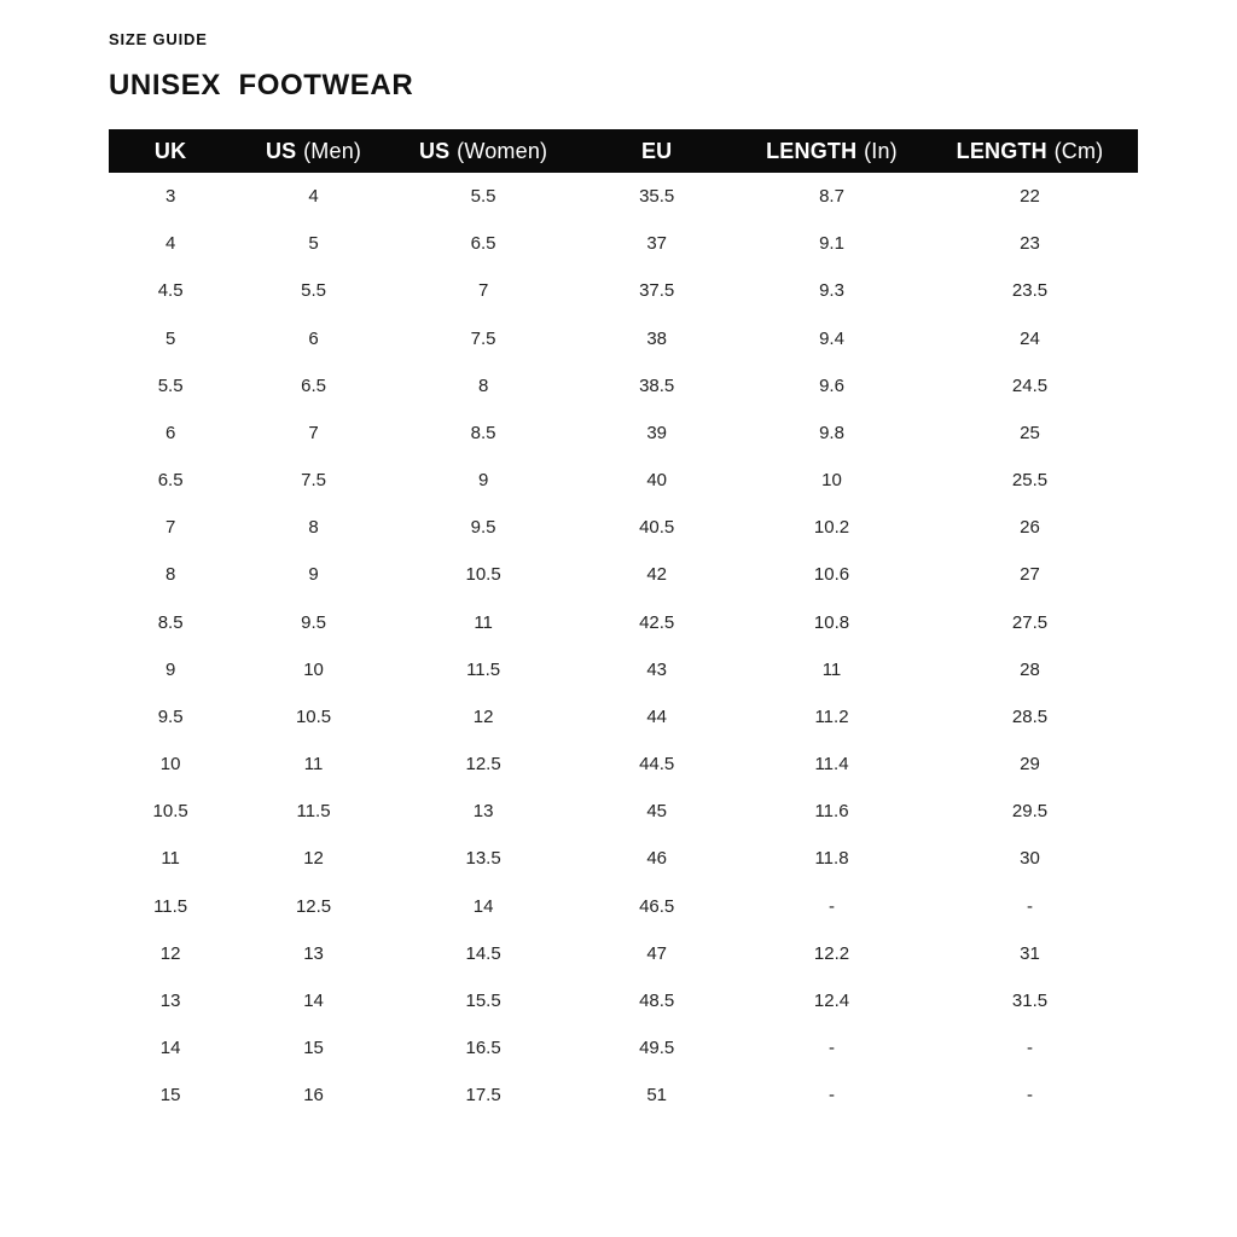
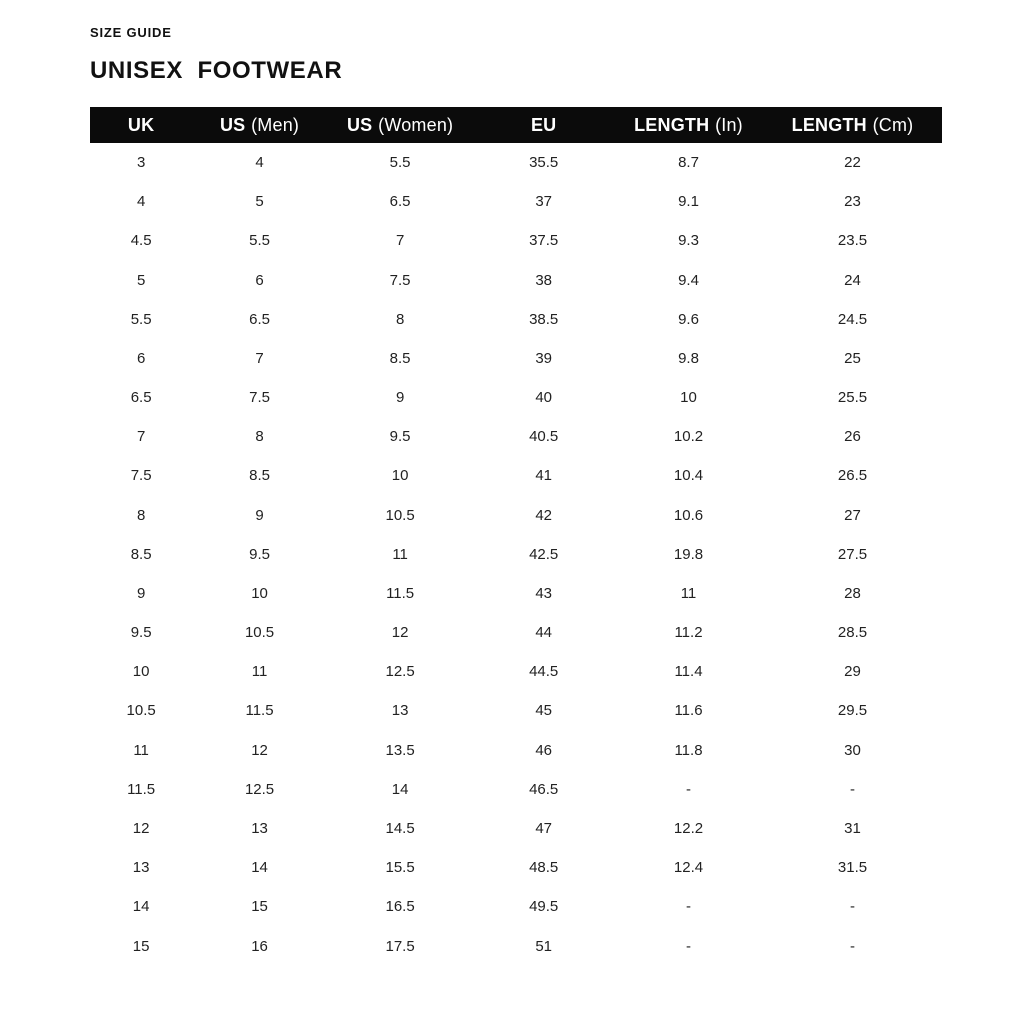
  SIZE GUIDE
  UNISEX FOOTWEAR
  UK	US (Men)	US (Women)	EU	LENGTH (In)	LENGTH (Cm)
  3	4	5.5	35.5	8.7	22
  4	5	6.5	37	9.1	23
  4.5	5.5	7	37.5	9.3	23.5
  5	6	7.5	38	9.4	24
  5.5	6.5	8	38.5	9.6	24.5
  6	7	8.5	39	9.8	25
  6.5	7.5	9	40	10	25.5
  7	8	9.5	40.5	10.2	26
+ 7.5	8.5	10	41	10.4	26.5
  8	9	10.5	42	10.6	27
- 8.5	9.5	11	42.5	10.8	27.5
+ 8.5	9.5	11	42.5	19.8	27.5
  9	10	11.5	43	11	28
  9.5	10.5	12	44	11.2	28.5
  10	11	12.5	44.5	11.4	29
  10.5	11.5	13	45	11.6	29.5
  11	12	13.5	46	11.8	30
  11.5	12.5	14	46.5	-	-
  12	13	14.5	47	12.2	31
  13	14	15.5	48.5	12.4	31.5
  14	15	16.5	49.5	-	-
  15	16	17.5	51	-	-
